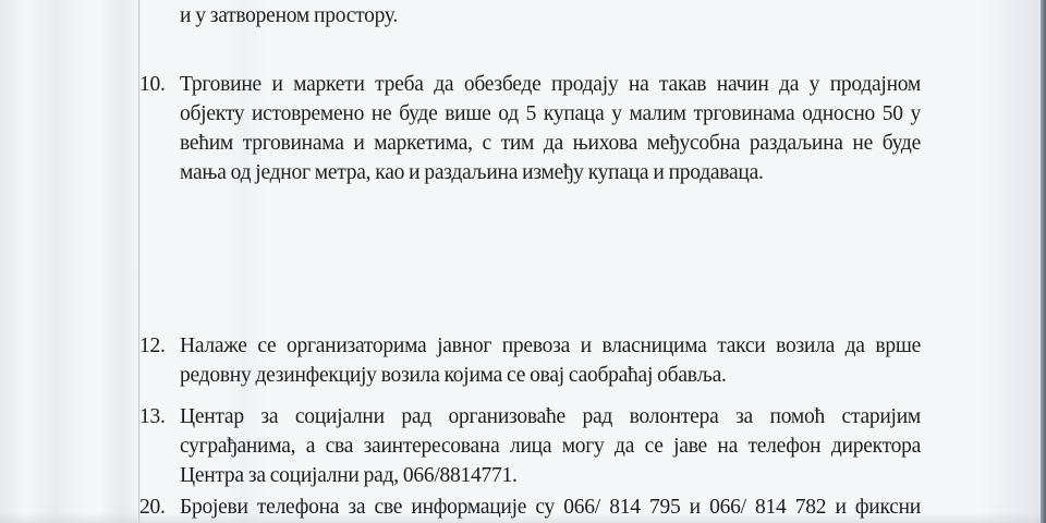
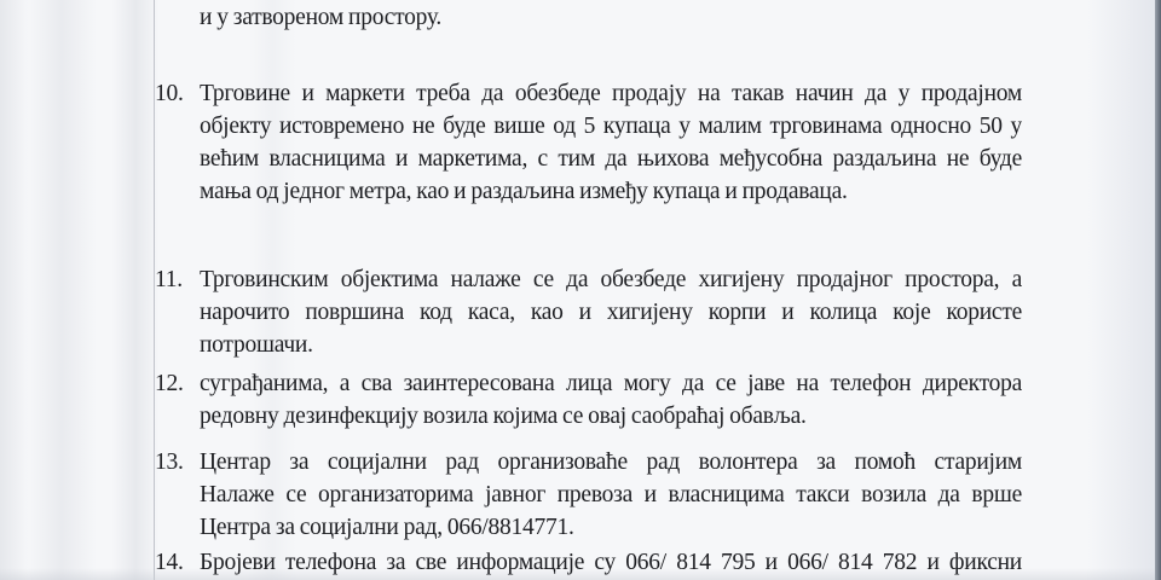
  и у затвореном простору.
  10.
  Трговине и маркети треба да обезбеде продају на такав начин да у продајном
  објекту истовремено не буде више од 5 купаца у малим трговинама односно 50 у
- већим трговинама и маркетима, с тим да њихова међусобна раздаљина не буде
+ већим власницима и маркетима, с тим да њихова међусобна раздаљина не буде
  мања од једног метра, као и раздаљина између купаца и продаваца.
+ 11.
+ Трговинским објектима налаже се да обезбеде хигијену продајног простора, а
+ нарочито површина код каса, као и хигијену корпи и колица које користе
+ потрошачи.
  12.
- Налаже се организаторима јавног превоза и власницима такси возила да врше
+ суграђанима, а сва заинтересована лица могу да се јаве на телефон директора
  редовну дезинфекцију возила којима се овај саобраћај обавља.
  13.
  Центар за социјални рад организоваће рад волонтера за помоћ старијим
- суграђанима, а сва заинтересована лица могу да се јаве на телефон директора
+ Налаже се организаторима јавног превоза и власницима такси возила да врше
  Центра за социјални рад, 066/8814771.
- 20.
+ 14.
  Бројеви телефона за све информације су 066/ 814 795 и 066/ 814 782 и фиксни
